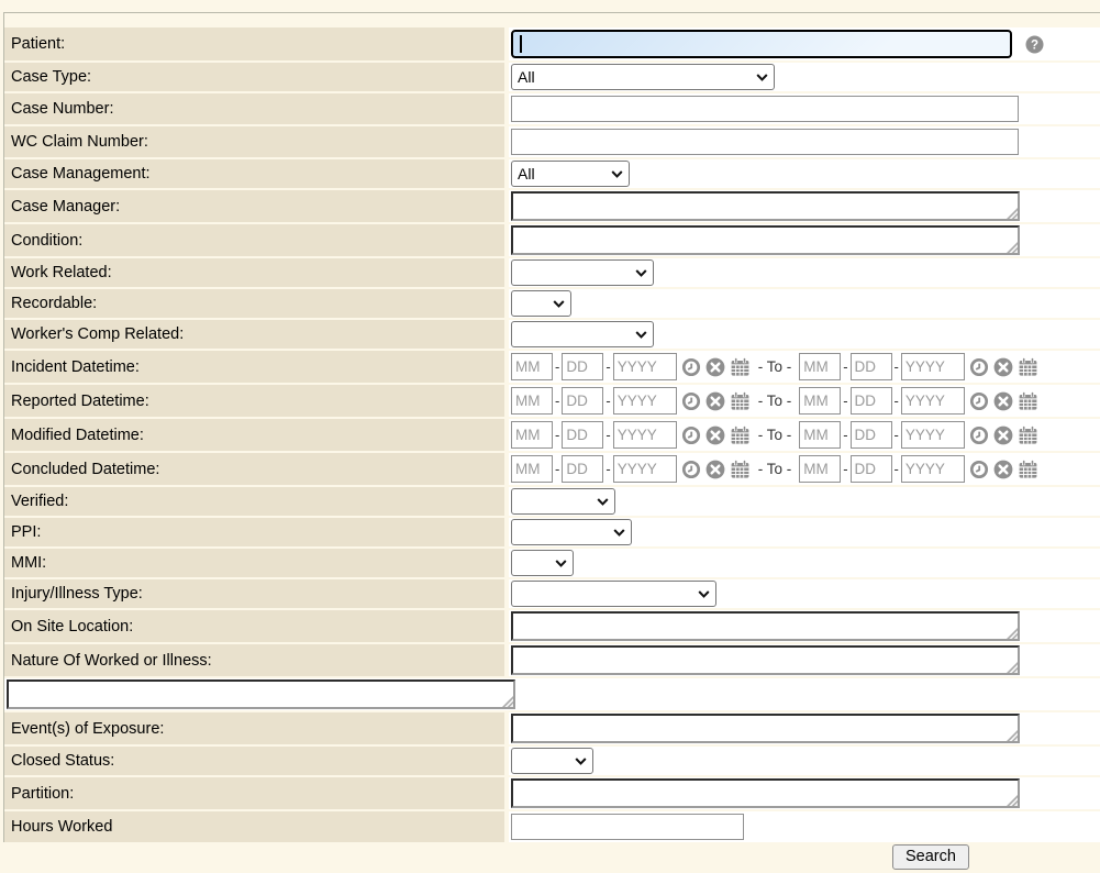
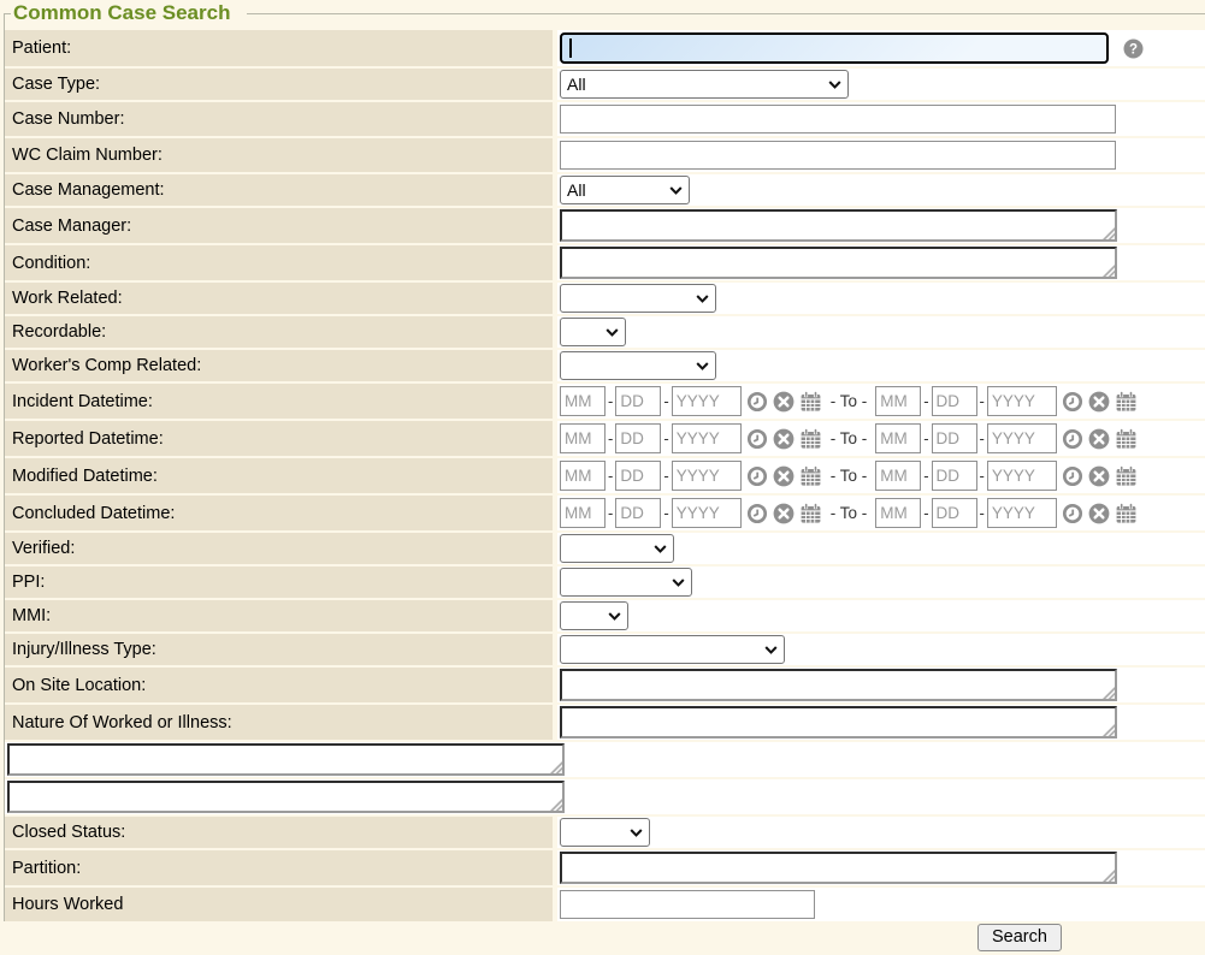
+ Common Case Search
  Patient:
  ?
  Case Type:
  All
  Case Number:
  WC Claim Number:
  Case Management:
  All
  Case Manager:
  Condition:
  Work Related:
  Recordable:
  Worker's Comp Related:
  Incident Datetime:
  MM
  -
  DD
  -
  YYYY
  - To -
  MM
  -
  DD
  -
  YYYY
  Reported Datetime:
  MM
  -
  DD
  -
  YYYY
  - To -
  MM
  -
  DD
  -
  YYYY
  Modified Datetime:
  MM
  -
  DD
  -
  YYYY
  - To -
  MM
  -
  DD
  -
  YYYY
  Concluded Datetime:
  MM
  -
  DD
  -
  YYYY
  - To -
  MM
  -
  DD
  -
  YYYY
  Verified:
  PPI:
  MMI:
  Injury/Illness Type:
  On Site Location:
  Nature Of Worked or Illness:
- Event(s) of Exposure:
  Closed Status:
  Partition:
  Hours Worked
  Search
